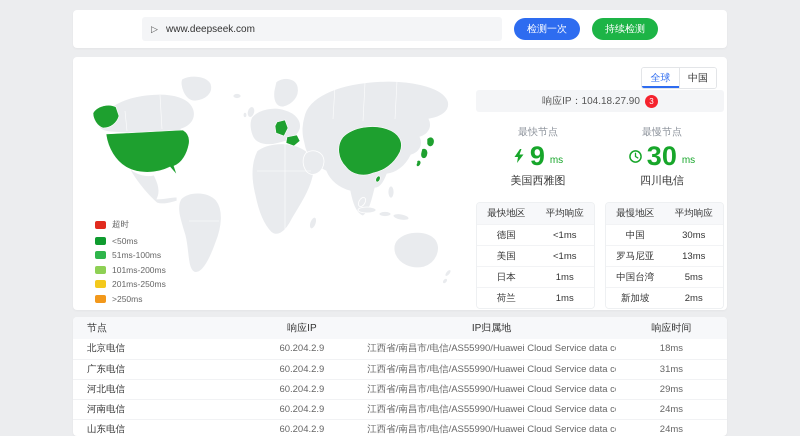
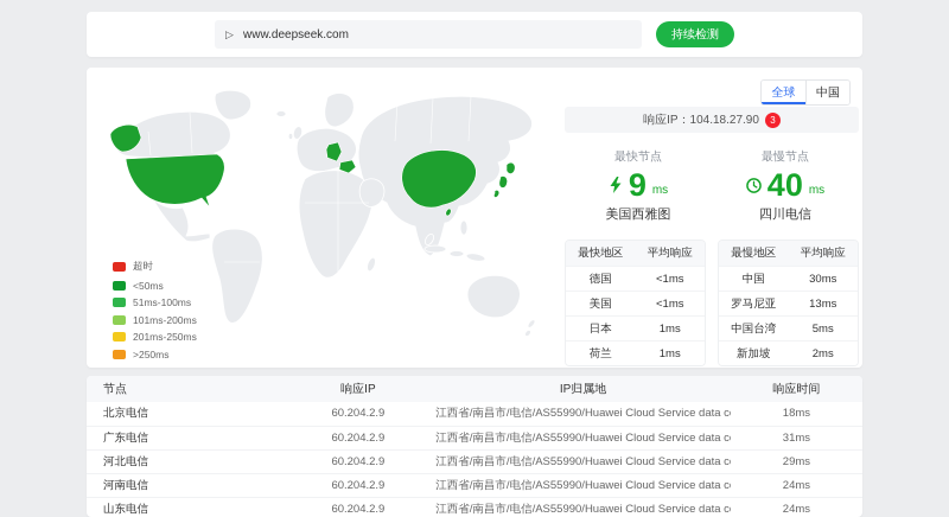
  ▷
  www.deepseek.com
- 检测一次
  持续检测
  全球
  中国
  超时
  <50ms
  51ms-100ms
  101ms-200ms
  201ms-250ms
  >250ms
  响应IP：
  104.18.27.90
  3
  最快节点
  9
  ms
  美国西雅图
  最慢节点
- 30
+ 40
  ms
  四川电信
  最快地区
  平均响应
  德国
  <1ms
  美国
  <1ms
  日本
  1ms
  荷兰
  1ms
  最慢地区
  平均响应
  中国
  30ms
  罗马尼亚
  13ms
  中国台湾
  5ms
  新加坡
  2ms
  节点	响应IP	IP归属地	响应时间
  北京电信	60.204.2.9	江西省/南昌市/电信/AS55990/Huawei Cloud Service data c	18ms
  广东电信	60.204.2.9	江西省/南昌市/电信/AS55990/Huawei Cloud Service data c	31ms
  河北电信	60.204.2.9	江西省/南昌市/电信/AS55990/Huawei Cloud Service data c	29ms
  河南电信	60.204.2.9	江西省/南昌市/电信/AS55990/Huawei Cloud Service data c	24ms
  山东电信	60.204.2.9	江西省/南昌市/电信/AS55990/Huawei Cloud Service data c	24ms
